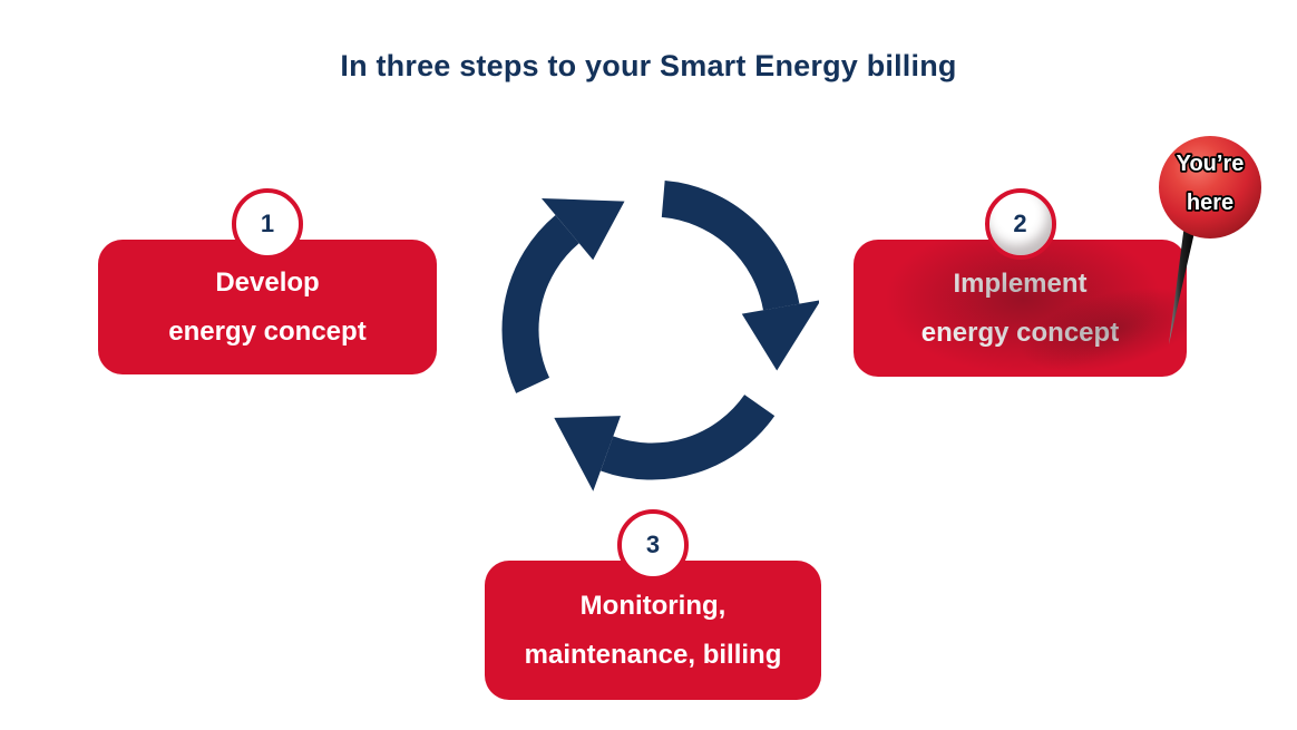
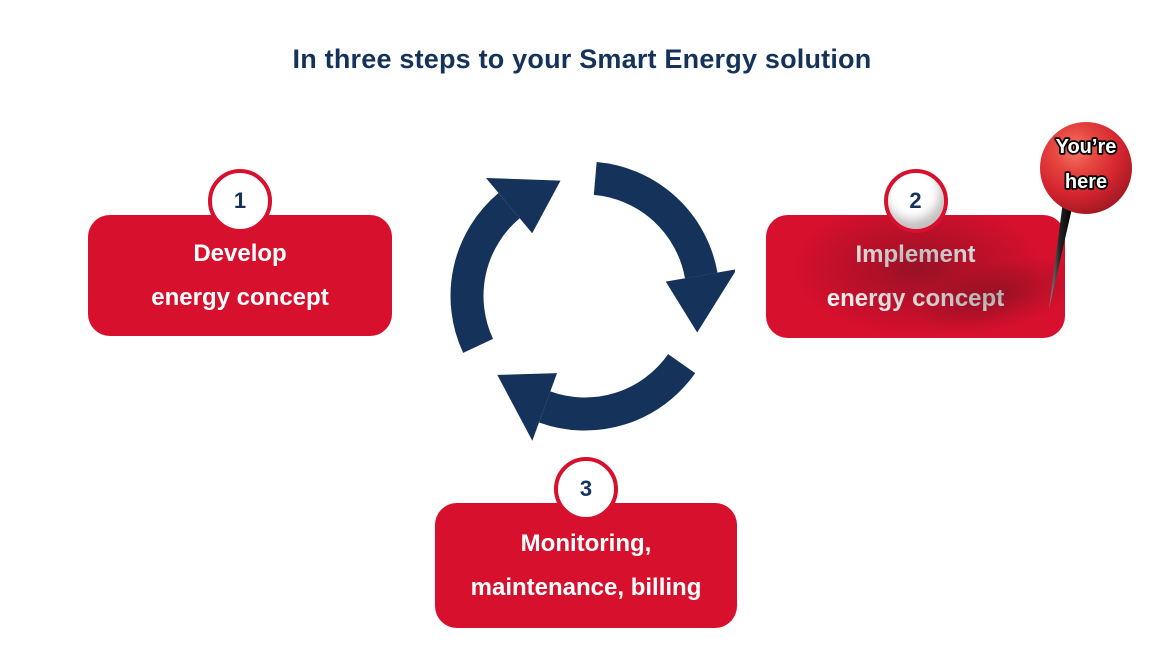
- In three steps to your Smart Energy billing
+ In three steps to your Smart Energy solution
  Develop
  energy concept
  1
  2
  Monitoring,
  maintenance, billing
  3
  You’re
  here
